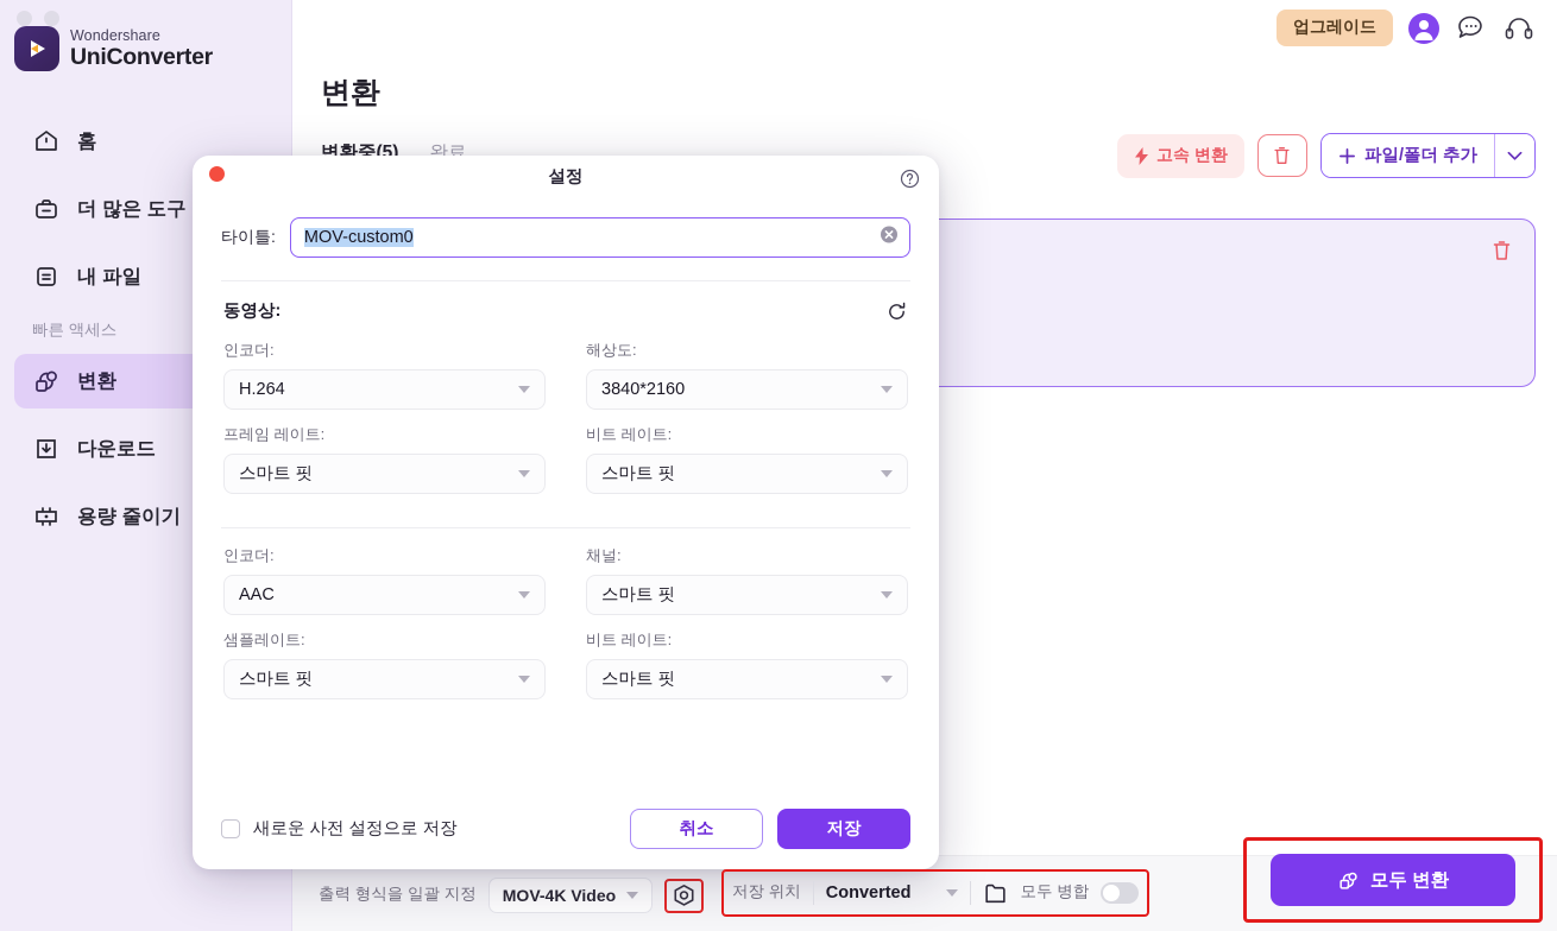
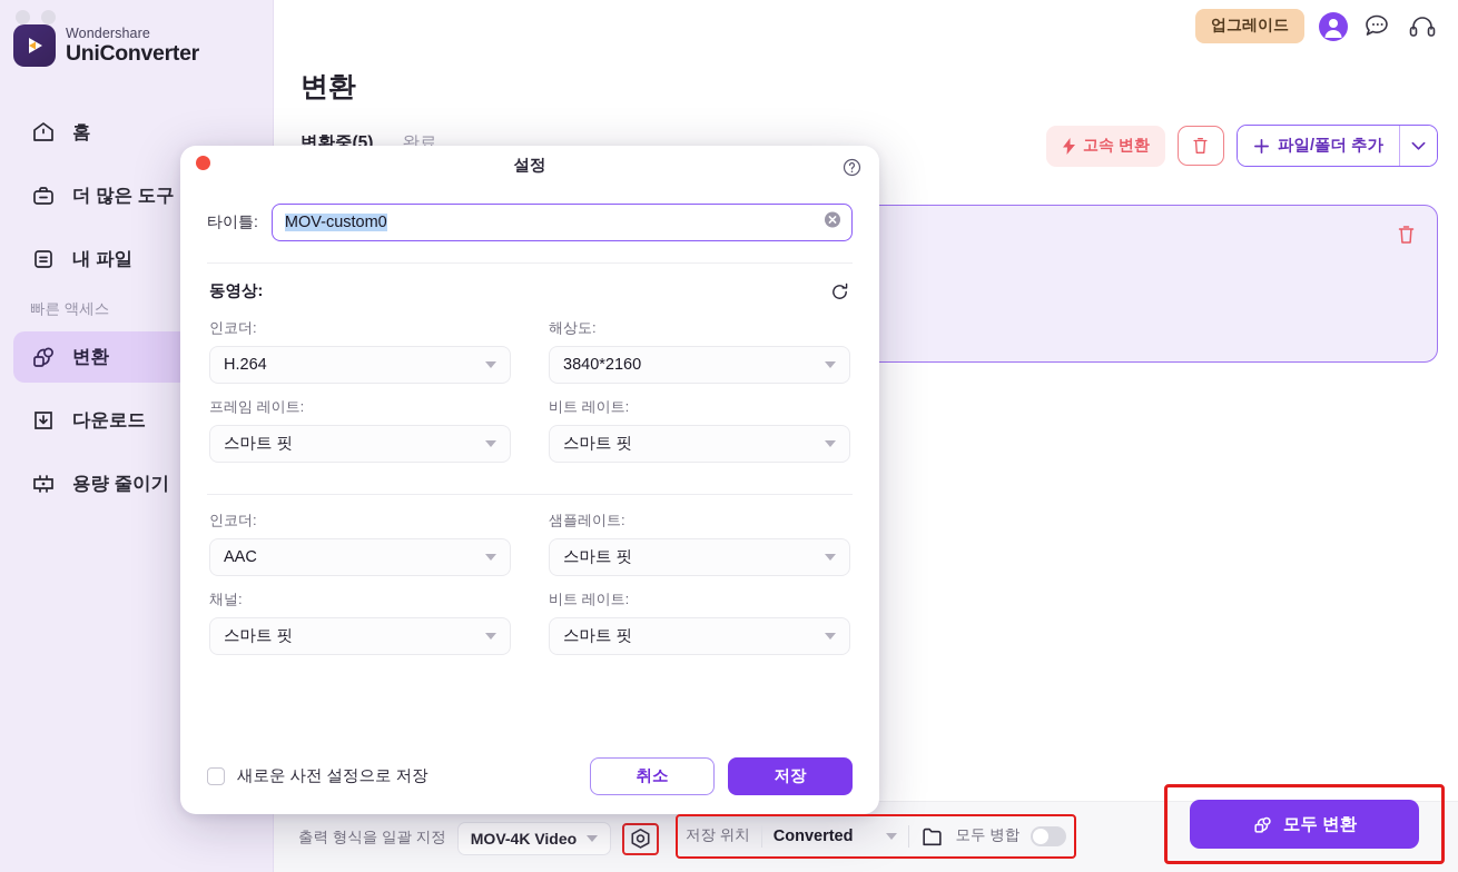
  Wondershare
  UniConverter
  홈
  더 많은 도구
  내 파일
  빠른 액세스
  변환
  다운로드
  용량 줄이기
  업그레이드
  변환
  변환중(5)
  완료
  고속 변환
  파일/폴더 추가
  출력 형식을 일괄 지정
  MOV-4K Video
  저장 위치
  Converted
  모두 병합
  모두 변환
  설정
  타이틀:
  MOV-custom0
  동영상:
  인코더:
  H.264
  해상도:
  3840*2160
  프레임 레이트:
  스마트 핏
  비트 레이트:
  스마트 핏
  인코더:
  AAC
- 채널:
+ 샘플레이트:
  스마트 핏
- 샘플레이트:
+ 채널:
  스마트 핏
  비트 레이트:
  스마트 핏
  새로운 사전 설정으로 저장
  취소
  저장
